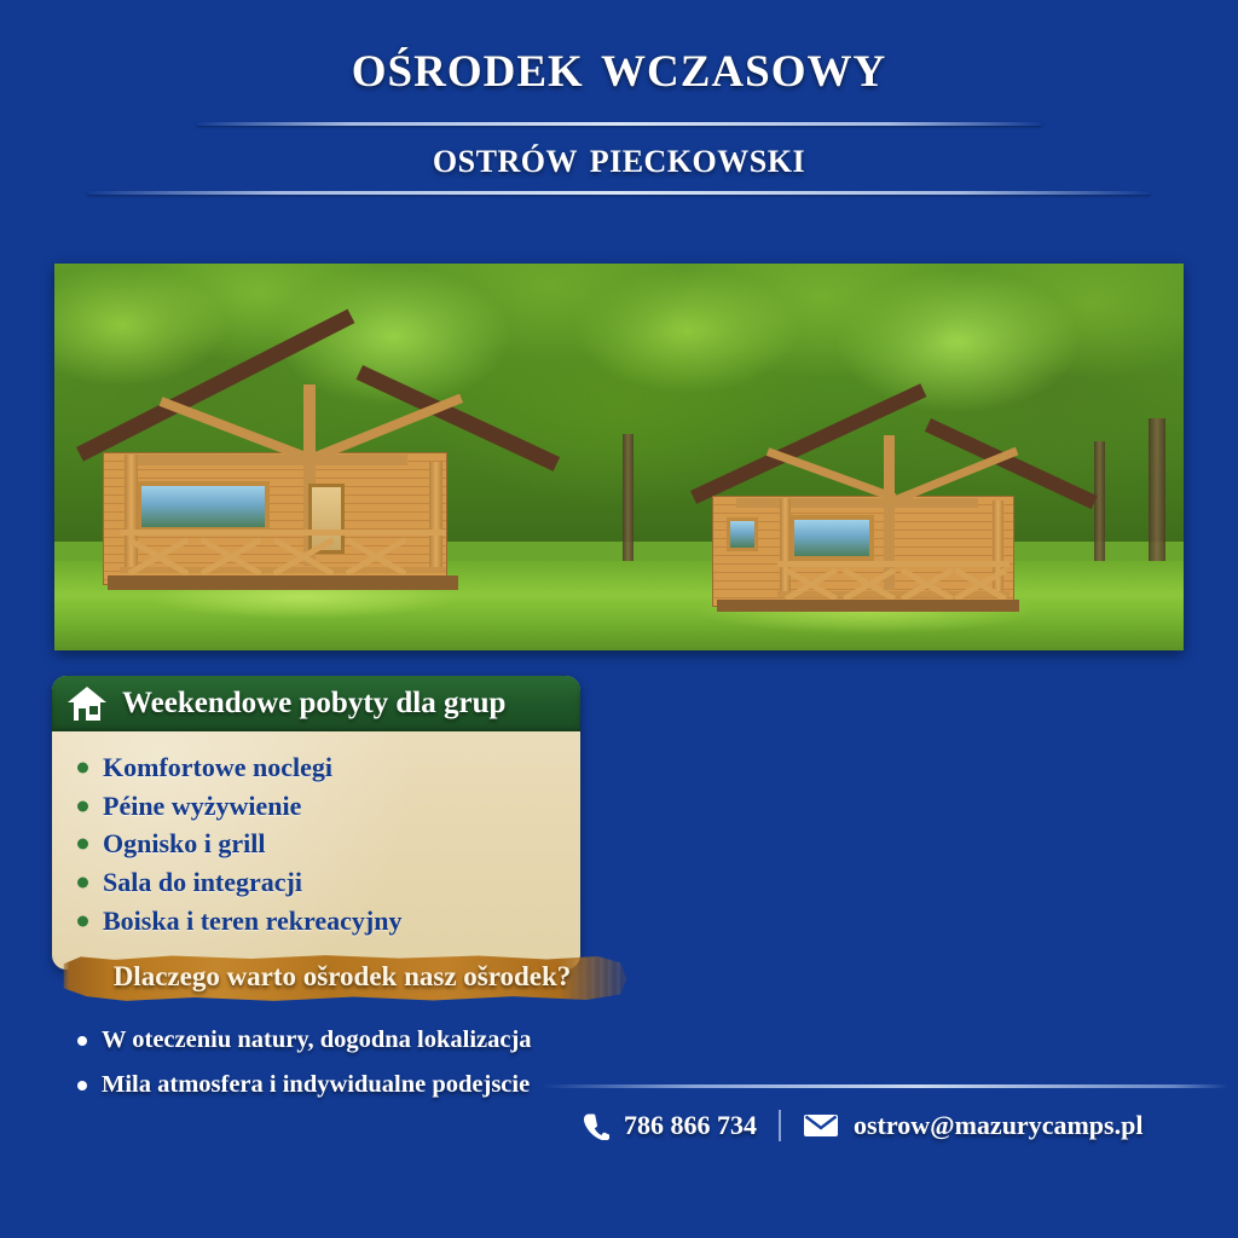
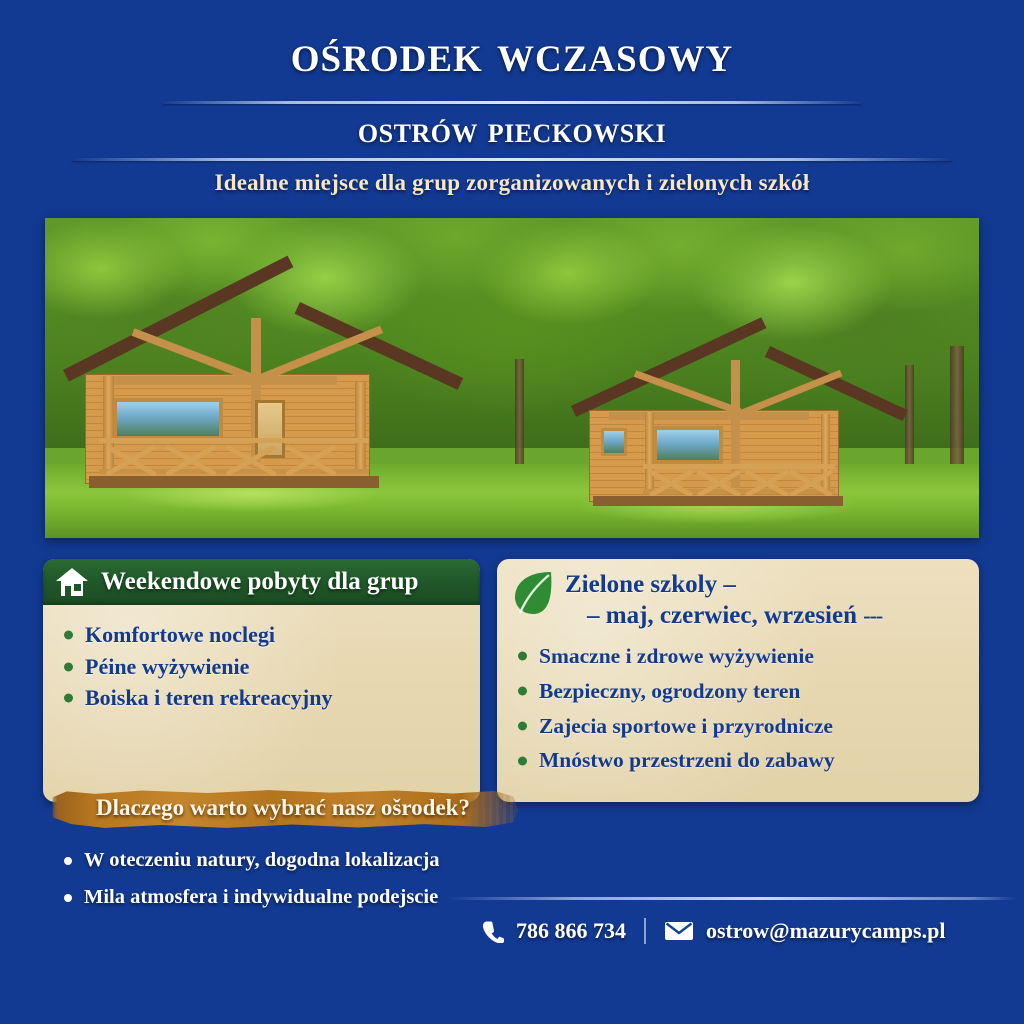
  ośrodek wczasowy
  ostrów pieckowski
+ Idealne miejsce dla grup zorganizowanych i zielonych szkół
  Weekendowe pobyty dla grup
  Komfortowe noclegi
  Péine wyżywienie
- Ognisko i grill
- Sala do integracji
  Boiska i teren rekreacyjny
+ Zielone szkoly –
+ – maj, czerwiec, wrzesień ---
+ Smaczne i zdrowe wyżywienie
+ Bezpieczny, ogrodzony teren
+ Zajecia sportowe i przyrodnicze
+ Mnóstwo przestrzeni do zabawy
- Dlaczego warto ošrodek nasz ošrodek?
+ Dlaczego warto wybrać nasz ošrodek?
  W oteczeniu natury, dogodna lokalizacja
  Mila atmosfera i indywidualne podejscie
  786 866 734
  ostrow@mazurycamps.pl
